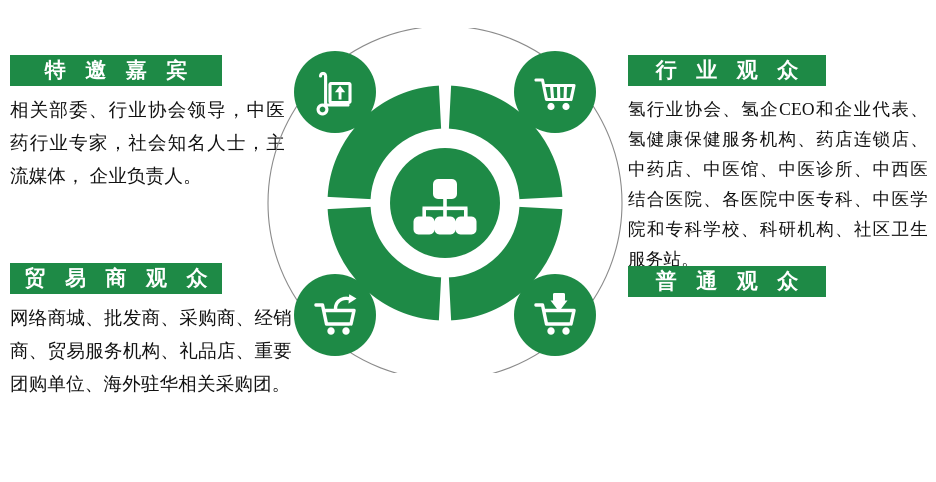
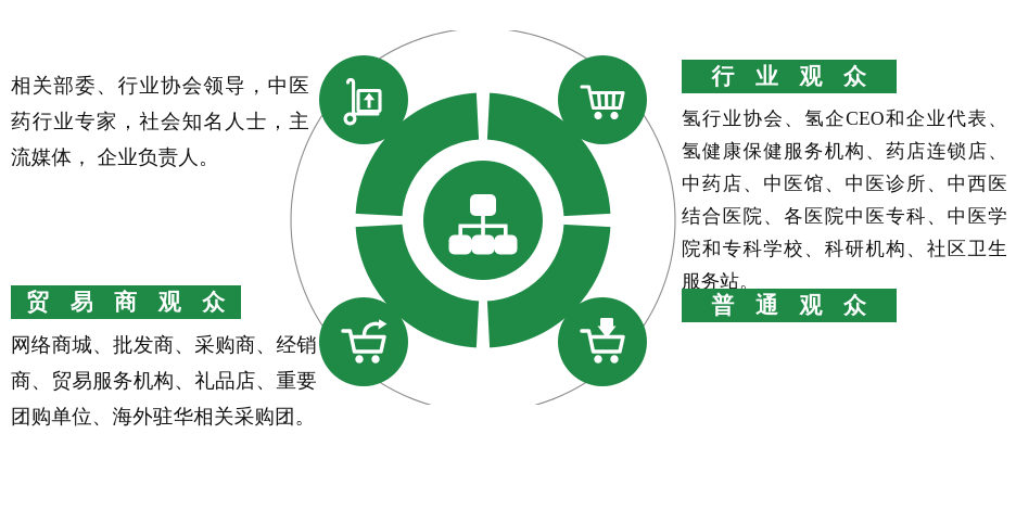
- 特 邀 嘉 宾
  相关部委、行业协会领导，中医药行业专家，社会知名人士，主流媒体， 企业负责人。
  贸 易 商 观 众
  网络商城、批发商、采购商、经销商、贸易服务机构、礼品店、重要团购单位、海外驻华相关采购团。
  行 业 观 众
  氢行业协会、氢企CEO和企业代表、氢健康保健服务机构、药店连锁店、中药店、中医馆、中医诊所、中西医结合医院、各医院中医专科、中医学院和专科学校、科研机构、社区卫生服务站。
  普 通 观 众
